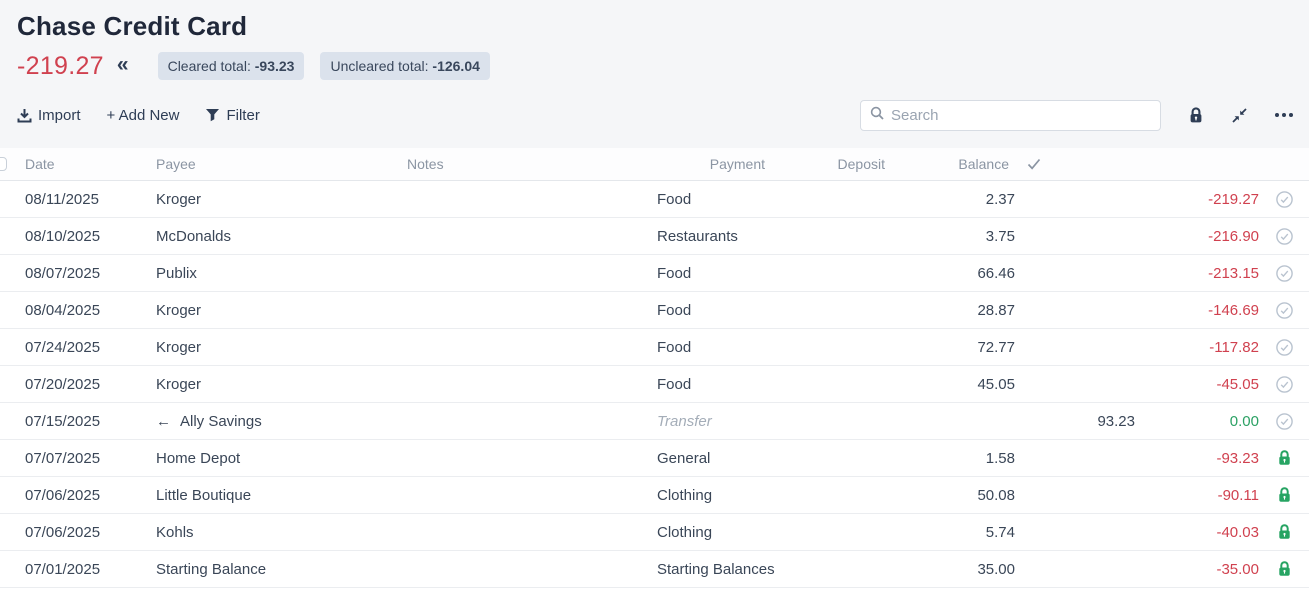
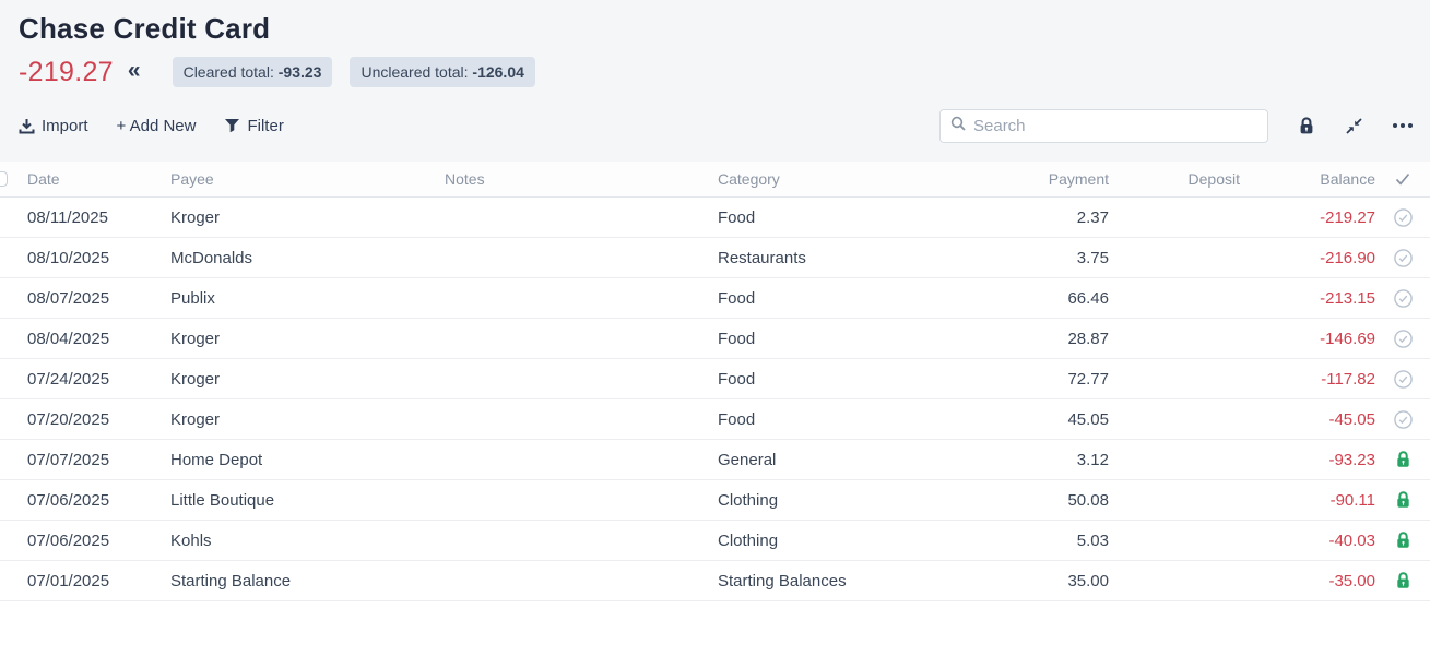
  Chase Credit Card
  -219.27
  «
  Cleared total: -93.23
  Uncleared total: -126.04
  Import
  + Add New
  Filter
  Search
  Date
  Payee
  Notes
+ Category
  Payment
  Deposit
  Balance
  08/11/2025
  Kroger
  Food
  2.37
  -219.27
  08/10/2025
  McDonalds
  Restaurants
  3.75
  -216.90
  08/07/2025
  Publix
  Food
  66.46
  -213.15
  08/04/2025
  Kroger
  Food
  28.87
  -146.69
  07/24/2025
  Kroger
  Food
  72.77
  -117.82
  07/20/2025
  Kroger
  Food
  45.05
  -45.05
- 07/15/2025
- ←
- Ally Savings
- Transfer
- 93.23
- 0.00
  07/07/2025
  Home Depot
  General
- 1.58
+ 3.12
  -93.23
  07/06/2025
  Little Boutique
  Clothing
  50.08
  -90.11
  07/06/2025
  Kohls
  Clothing
- 5.74
+ 5.03
  -40.03
  07/01/2025
  Starting Balance
  Starting Balances
  35.00
  -35.00
